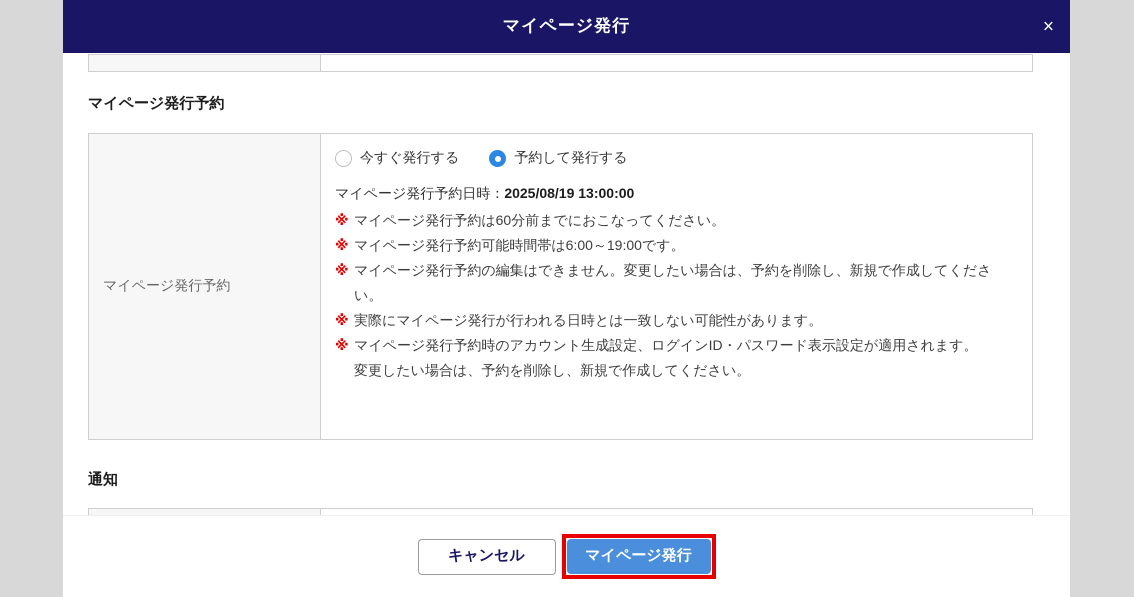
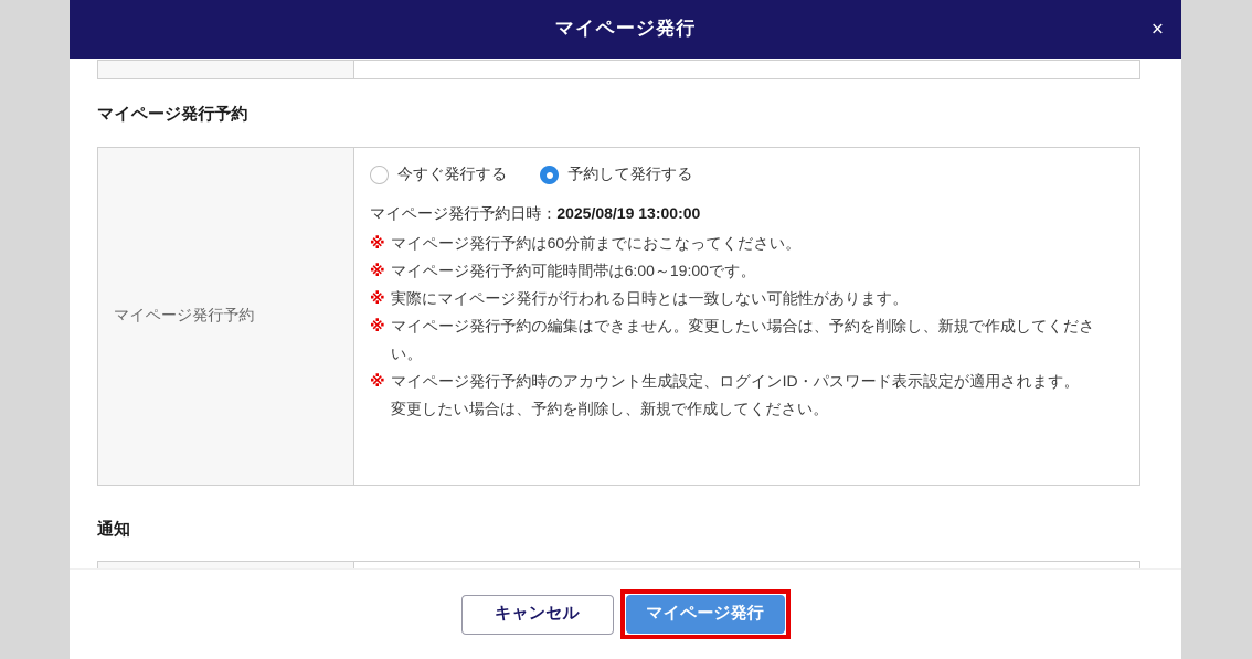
  マイページ発行
  ×
  マイページ発行予約
  マイページ発行予約
  今すぐ発行する
  予約して発行する
  マイページ発行予約日時：2025/08/19 13:00:00
  ※
  マイページ発行予約は60分前までにおこなってください。
  ※
  マイページ発行予約可能時間帯は6:00～19:00です。
  ※
- マイページ発行予約の編集はできません。変更したい場合は、予約を削除し、新規で作成してください。
+ 実際にマイページ発行が行われる日時とは一致しない可能性があります。
  ※
- 実際にマイページ発行が行われる日時とは一致しない可能性があります。
+ マイページ発行予約の編集はできません。変更したい場合は、予約を削除し、新規で作成してください。
  ※
  マイページ発行予約時のアカウント生成設定、ログインID・パスワード表示設定が適用されます。
  変更したい場合は、予約を削除し、新規で作成してください。
  通知
  キャンセル
  マイページ発行
